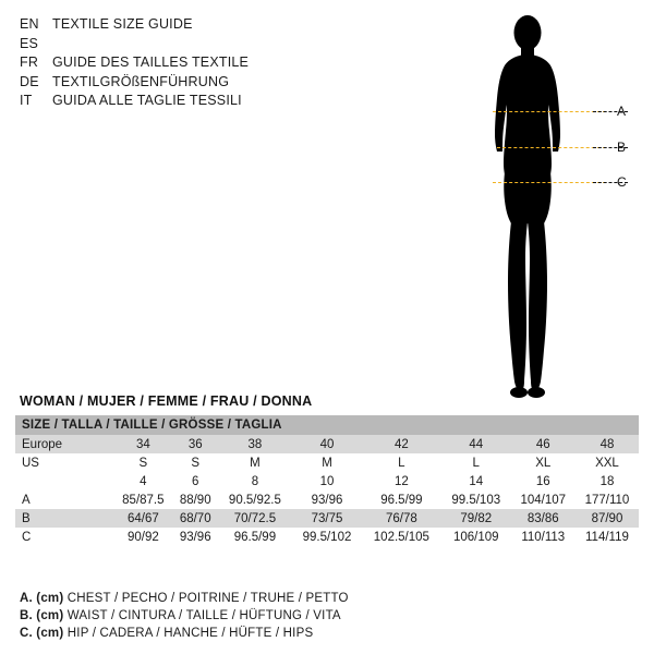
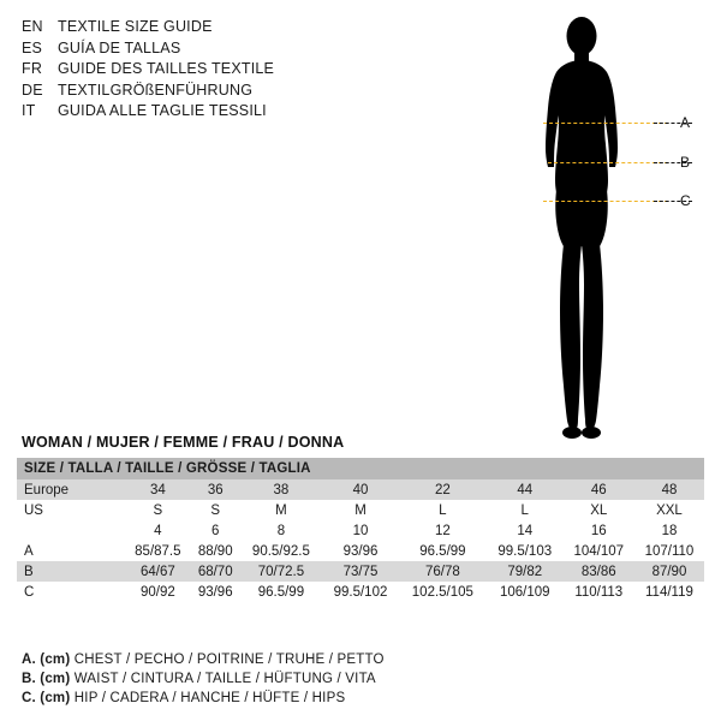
  EN
  TEXTILE SIZE GUIDE
  ES
+ GUÍA DE TALLAS
  FR
  GUIDE DES TAILLES TEXTILE
  DE
  TEXTILGRÖßENFÜHRUNG
  IT
  GUIDA ALLE TAGLIE TESSILI
  A
  B
  C
  WOMAN / MUJER / FEMME / FRAU / DONNA
  SIZE / TALLA / TAILLE / GRÖSSE / TAGLIA
- Europe	34	36	38	40	42	44	46	48
+ Europe	34	36	38	40	22	44	46	48
  US	S	S	M	M	L	L	XL	XXL
  	4	6	8	10	12	14	16	18
- A	85/87.5	88/90	90.5/92.5	93/96	96.5/99	99.5/103	104/107	177/110
+ A	85/87.5	88/90	90.5/92.5	93/96	96.5/99	99.5/103	104/107	107/110
  B	64/67	68/70	70/72.5	73/75	76/78	79/82	83/86	87/90
  C	90/92	93/96	96.5/99	99.5/102	102.5/105	106/109	110/113	114/119
  A. (cm) CHEST / PECHO / POITRINE / TRUHE / PETTO
  B. (cm) WAIST / CINTURA / TAILLE / HÜFTUNG / VITA
  C. (cm) HIP / CADERA / HANCHE / HÜFTE / HIPS
